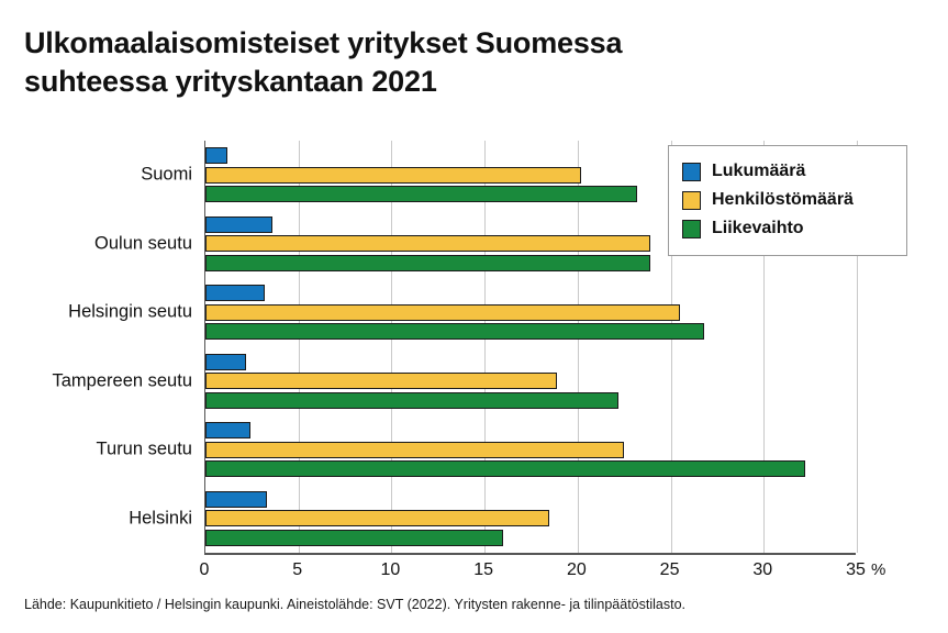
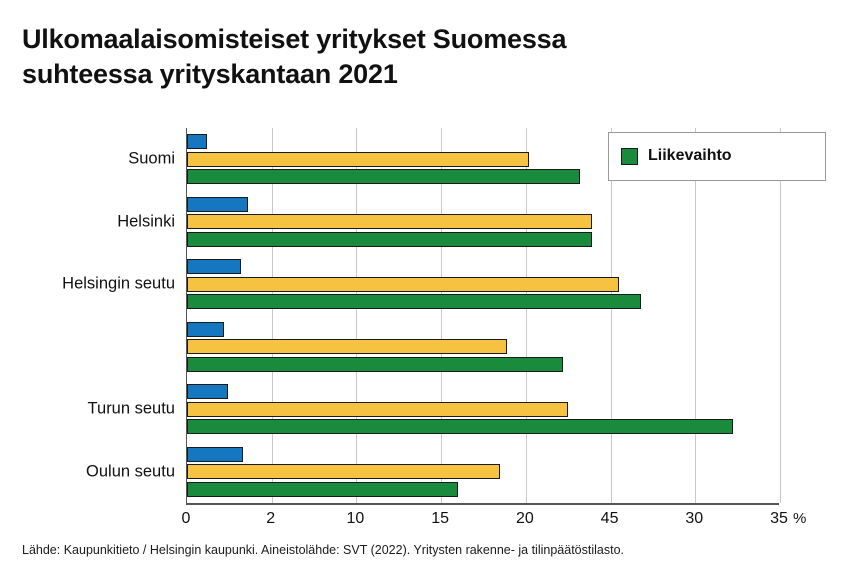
  Ulkomaalaisomisteiset yritykset Suomessa
  suhteessa yrityskantaan 2021
  Suomi
- Oulun seutu
+ Helsinki
  Helsingin seutu
- Tampereen seutu
  Turun seutu
- Helsinki
+ Oulun seutu
  0
- 5
+ 2
  10
  15
  20
- 25
+ 45
  30
  35
  %
- Lukumäärä
- Henkilöstömäärä
  Liikevaihto
  Lähde: Kaupunkitieto / Helsingin kaupunki. Aineistolähde: SVT (2022). Yritysten rakenne- ja tilinpäätöstilasto.
